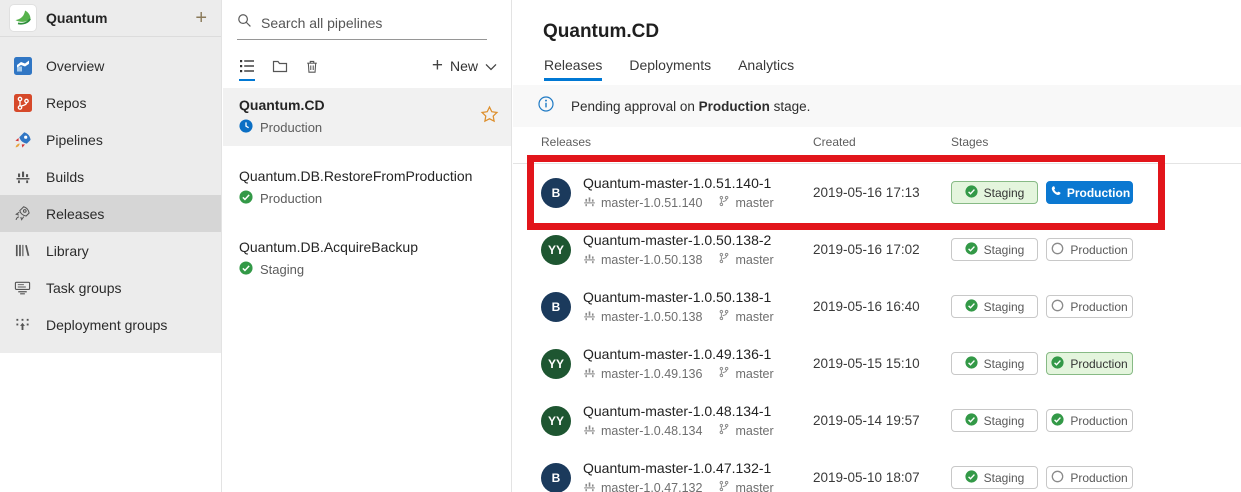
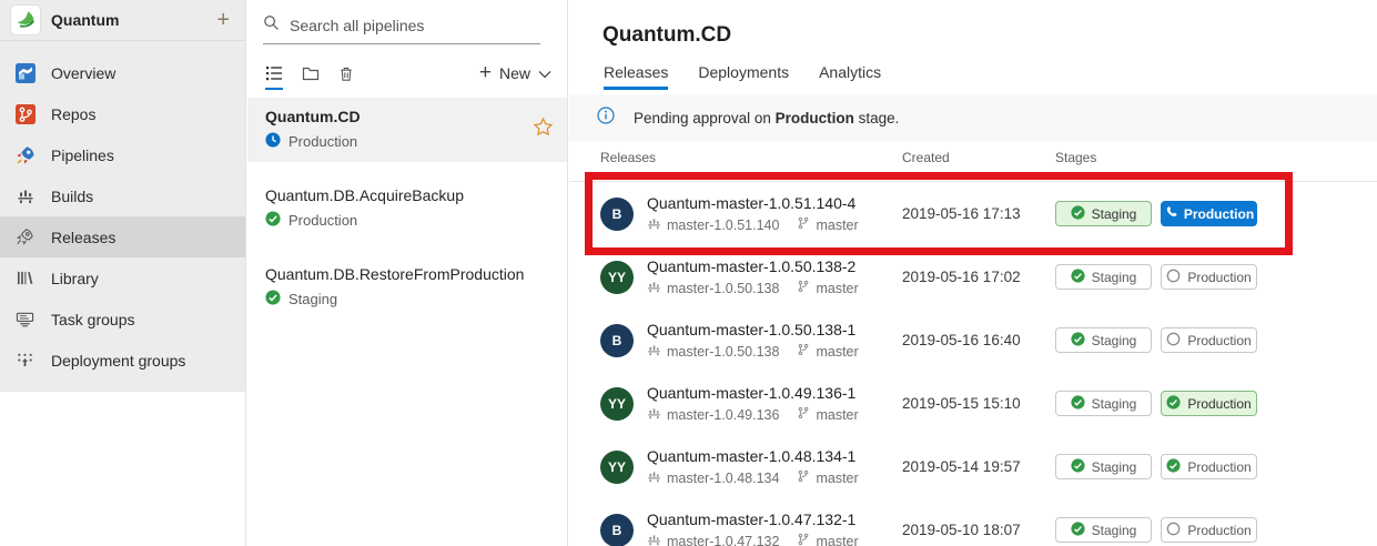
  Quantum
  +
  Overview
  Repos
  Pipelines
  Builds
  Releases
  Library
  Task groups
  Deployment groups
  Search all pipelines
  +
  New
  Quantum.CD
  Production
- Quantum.DB.RestoreFromProduction
+ Quantum.DB.AcquireBackup
  Production
- Quantum.DB.AcquireBackup
+ Quantum.DB.RestoreFromProduction
  Staging
  Quantum.CD
  Releases
  Deployments
  Analytics
  Pending approval on Production stage.
  Releases
  Created
  Stages
  B
- Quantum-master-1.0.51.140-1
+ Quantum-master-1.0.51.140-4
  master-1.0.51.140
  master
  2019-05-16 17:13
  Staging
  Production
  YY
  Quantum-master-1.0.50.138-2
  master-1.0.50.138
  master
  2019-05-16 17:02
  Staging
  Production
  B
  Quantum-master-1.0.50.138-1
  master-1.0.50.138
  master
  2019-05-16 16:40
  Staging
  Production
  YY
  Quantum-master-1.0.49.136-1
  master-1.0.49.136
  master
  2019-05-15 15:10
  Staging
  Production
  YY
  Quantum-master-1.0.48.134-1
  master-1.0.48.134
  master
  2019-05-14 19:57
  Staging
  Production
  B
  Quantum-master-1.0.47.132-1
  master-1.0.47.132
  master
  2019-05-10 18:07
  Staging
  Production
